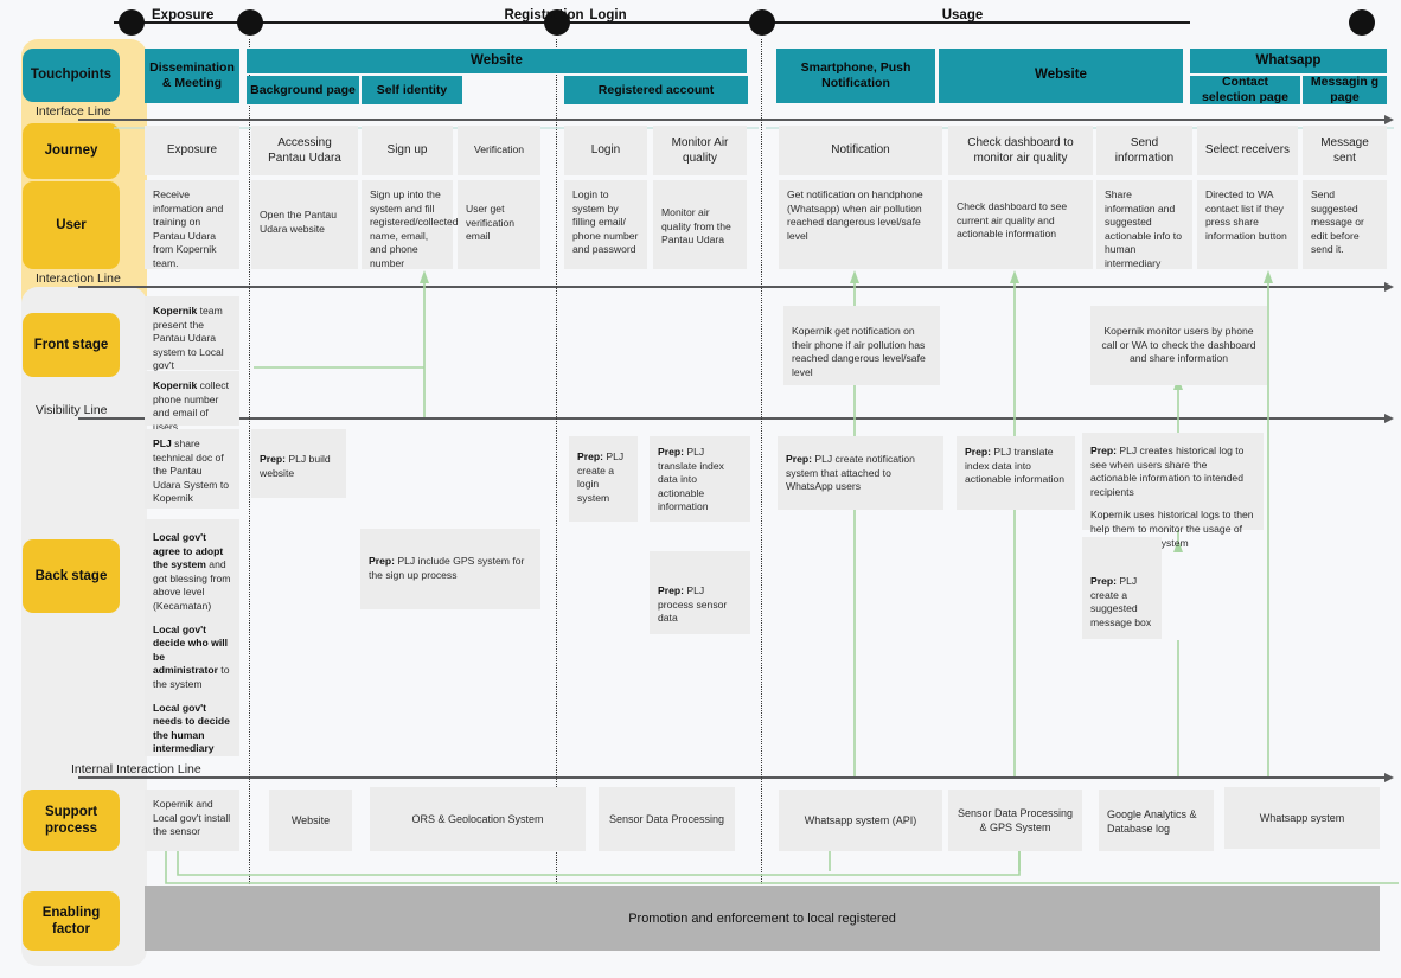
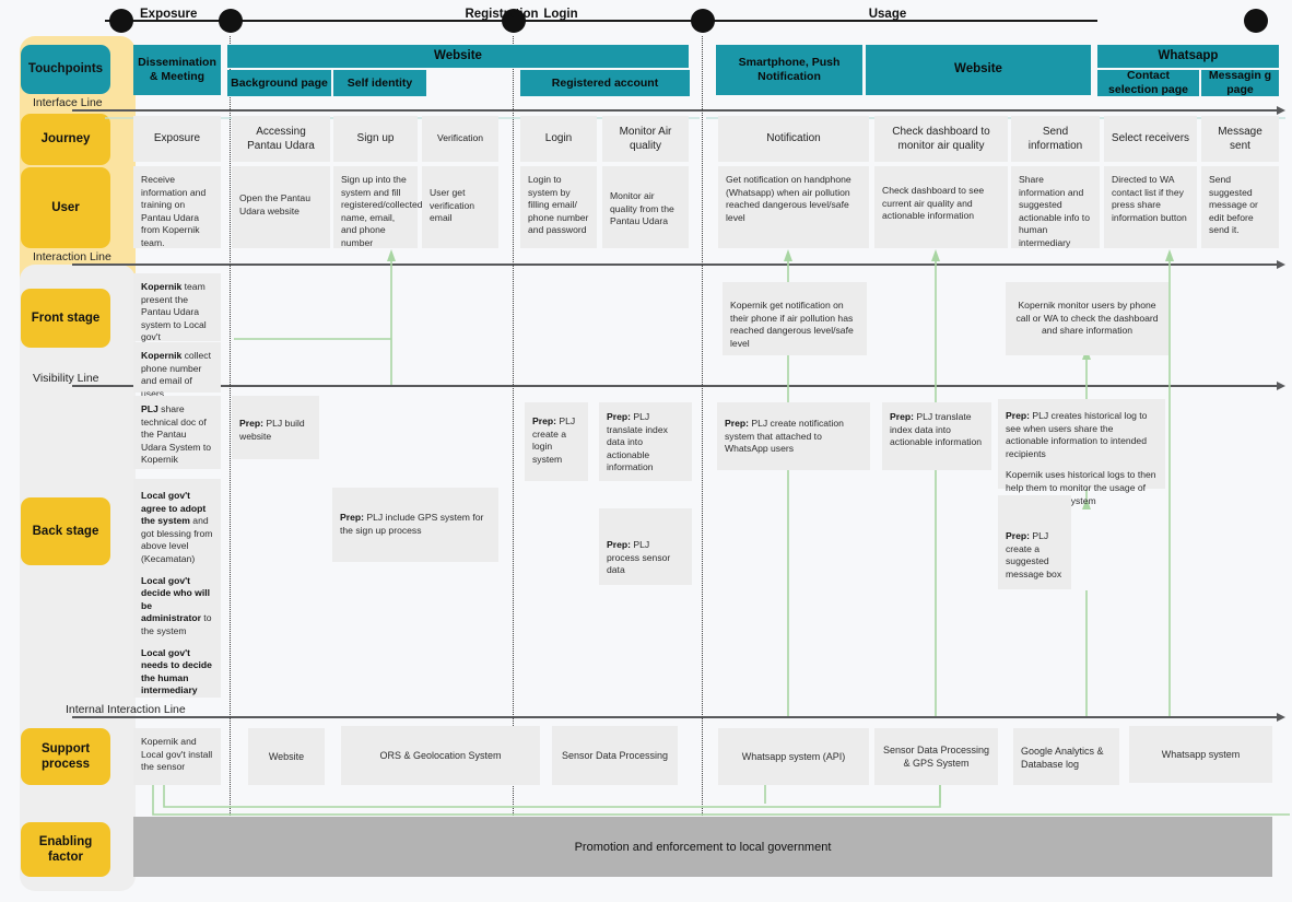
  Exposure
  Registration
  Login
  Usage
  Touchpoints
  Journey
  User
  Front stage
  Back stage
  Support process
  Enabling factor
  Interface Line
  Interaction Line
  Visibility Line
  Internal Interaction Line
  Dissemination & Meeting
  Website
  Background page
  Self identity
  Registered account
  Smartphone, Push Notification
  Website
  Whatsapp
  Contact selection page
  Messagin g page
  Exposure
  Accessing Pantau Udara
  Sign up
  Verification
  Login
  Monitor Air quality
  Notification
  Check dashboard to monitor air quality
  Send information
  Select receivers
  Message sent
  Receive information and training on Pantau Udara from Kopernik team.
  Open the Pantau Udara website
  Sign up into the system and fill registered/collected name, email, and phone number
  User get verification email
  Login to system by filling email/ phone number and password
  Monitor air quality from the Pantau Udara
  Get notification on handphone (Whatsapp) when air pollution reached dangerous level/safe level
  Check dashboard to see current air quality and actionable information
  Share information and suggested actionable info to human intermediary
  Directed to WA contact list if they press share information button
  Send suggested message or edit before send it.
  Kopernik team present the Pantau Udara system to Local gov't
  Kopernik collect phone number and email of users.
  Kopernik get notification on their phone if air pollution has reached dangerous level/safe level
  Kopernik monitor users by phone call or WA to check the dashboard and share information
  PLJ share technical doc of the Pantau Udara System to Kopernik
  Local gov't agree to adopt the system and got blessing from above level (Kecamatan)
  Local gov't decide who will be administrator to the system
  Local gov't needs to decide the human intermediary
  Prep: PLJ build website
  Prep: PLJ include GPS system for the sign up process
  Prep: PLJ create a login system
  Prep: PLJ translate index data into actionable information
  Prep: PLJ process sensor data
  Prep: PLJ create notification system that attached to WhatsApp users
  Prep: PLJ translate index data into actionable information
  Prep: PLJ creates historical log to see when users share the actionable information to intended recipients
  Kopernik uses historical logs to then help them to monitor the usage of ystem
  Prep: PLJ create a suggested message box
  Kopernik and Local gov't install the sensor
  Website
  ORS & Geolocation System
  Sensor Data Processing
  Whatsapp system (API)
  Sensor Data Processing & GPS System
  Google Analytics & Database log
  Whatsapp system
- Promotion and enforcement to local registered
+ Promotion and enforcement to local government
